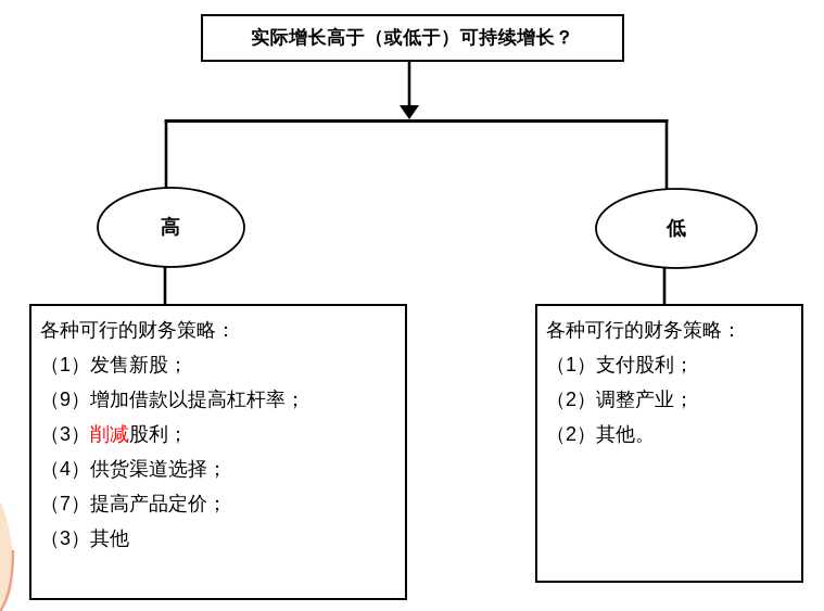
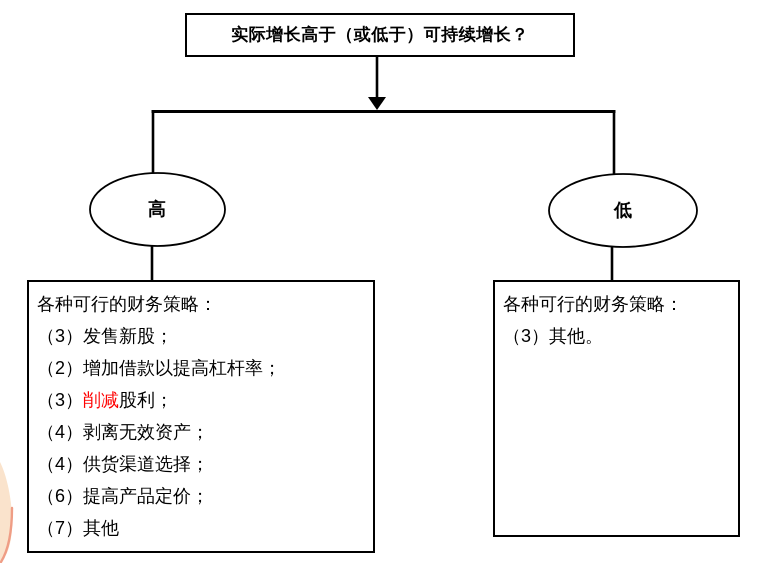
  实际增长高于（或低于）可持续增长？
  高
  低
  各种可行的财务策略：
- （1）发售新股；
+ （3）发售新股；
- （9）增加借款以提高杠杆率；
+ （2）增加借款以提高杠杆率；
  （3）削减股利；
+ （4）剥离无效资产；
  （4）供货渠道选择；
- （7）提高产品定价；
+ （6）提高产品定价；
- （3）其他
+ （7）其他
  各种可行的财务策略：
- （1）支付股利；
- （2）调整产业；
- （2）其他。
+ （3）其他。
